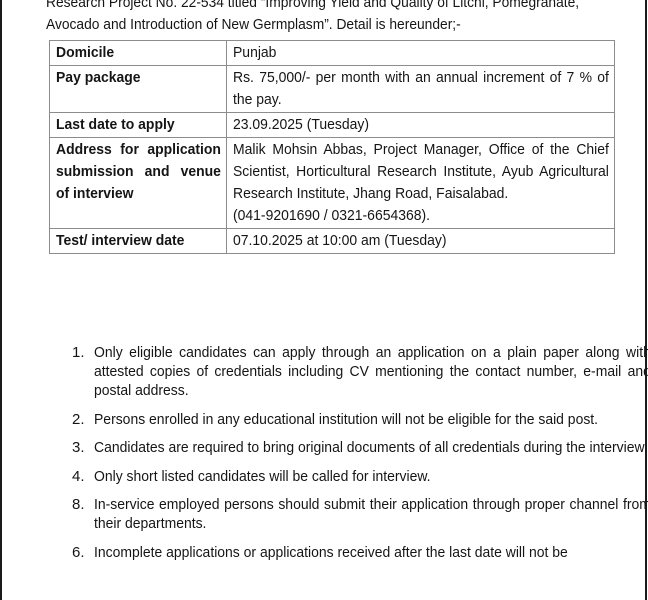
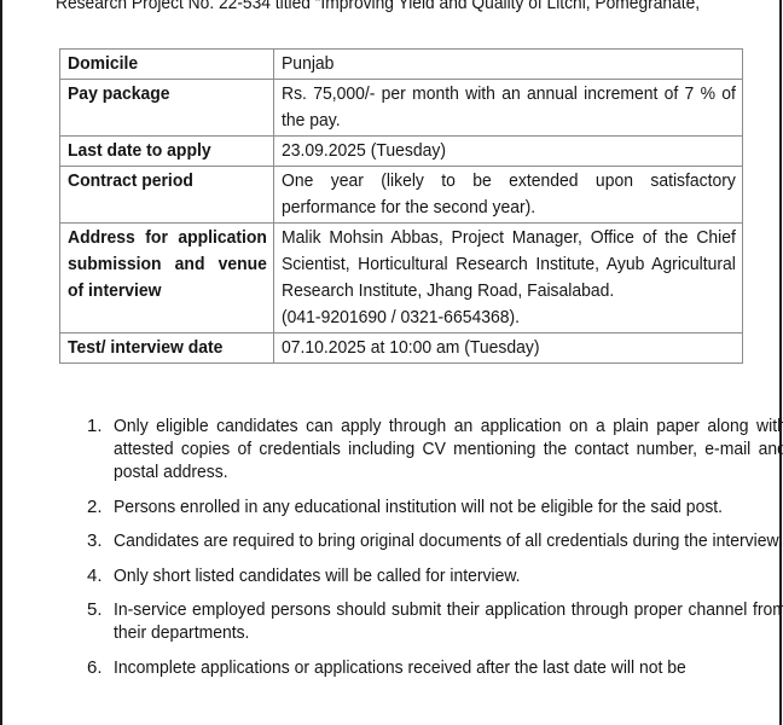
  Research Project No. 22-534 titled “Improving Yield and Quality of Litchi, Pomegranate,
- Avocado and Introduction of New Germplasm”. Detail is hereunder;-
  Domicile	Punjab
  Pay package	Rs. 75,000/- per month with an annual increment of 7 % of the pay.
  Last date to apply	23.09.2025 (Tuesday)
+ Contract period	One year (likely to be extended upon satisfactory performance for the second year).
  Address for application submission and venue of interview	Malik Mohsin Abbas, Project Manager, Office of the Chief Scientist, Horticultural Research Institute, Ayub Agricultural Research Institute, Jhang Road, Faisalabad. (041-9201690 / 0321-6654368).
  Test/ interview date	07.10.2025 at 10:00 am (Tuesday)
  1.
  Only eligible candidates can apply through an application on a plain paper along with attested copies of credentials including CV mentioning the contact number, e-mail and postal address.
  2.
  Persons enrolled in any educational institution will not be eligible for the said post.
  3.
  Candidates are required to bring original documents of all credentials during the interview.
  4.
  Only short listed candidates will be called for interview.
- 8.
+ 5.
  In-service employed persons should submit their application through proper channel from their departments.
  6.
  Incomplete applications or applications received after the last date will not be
